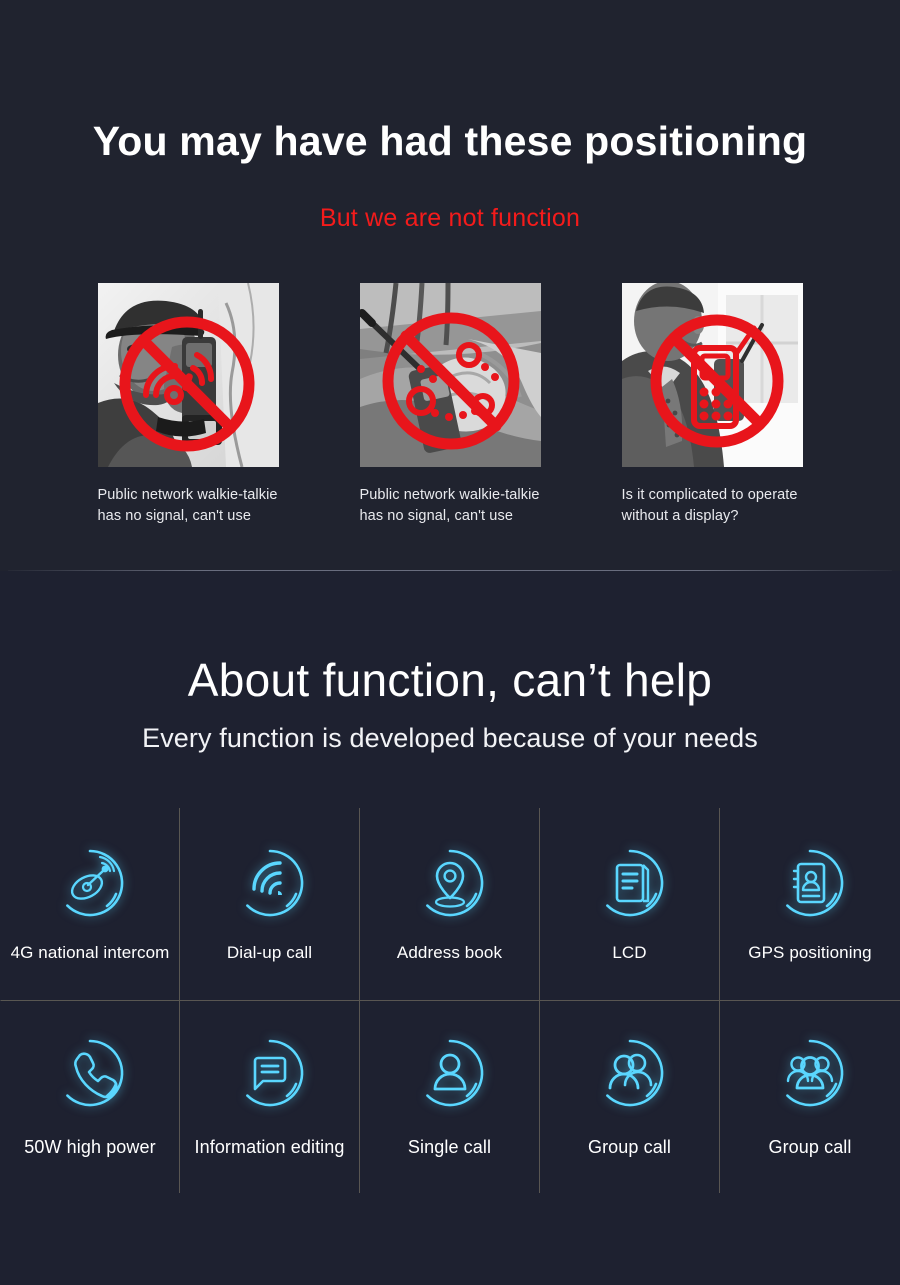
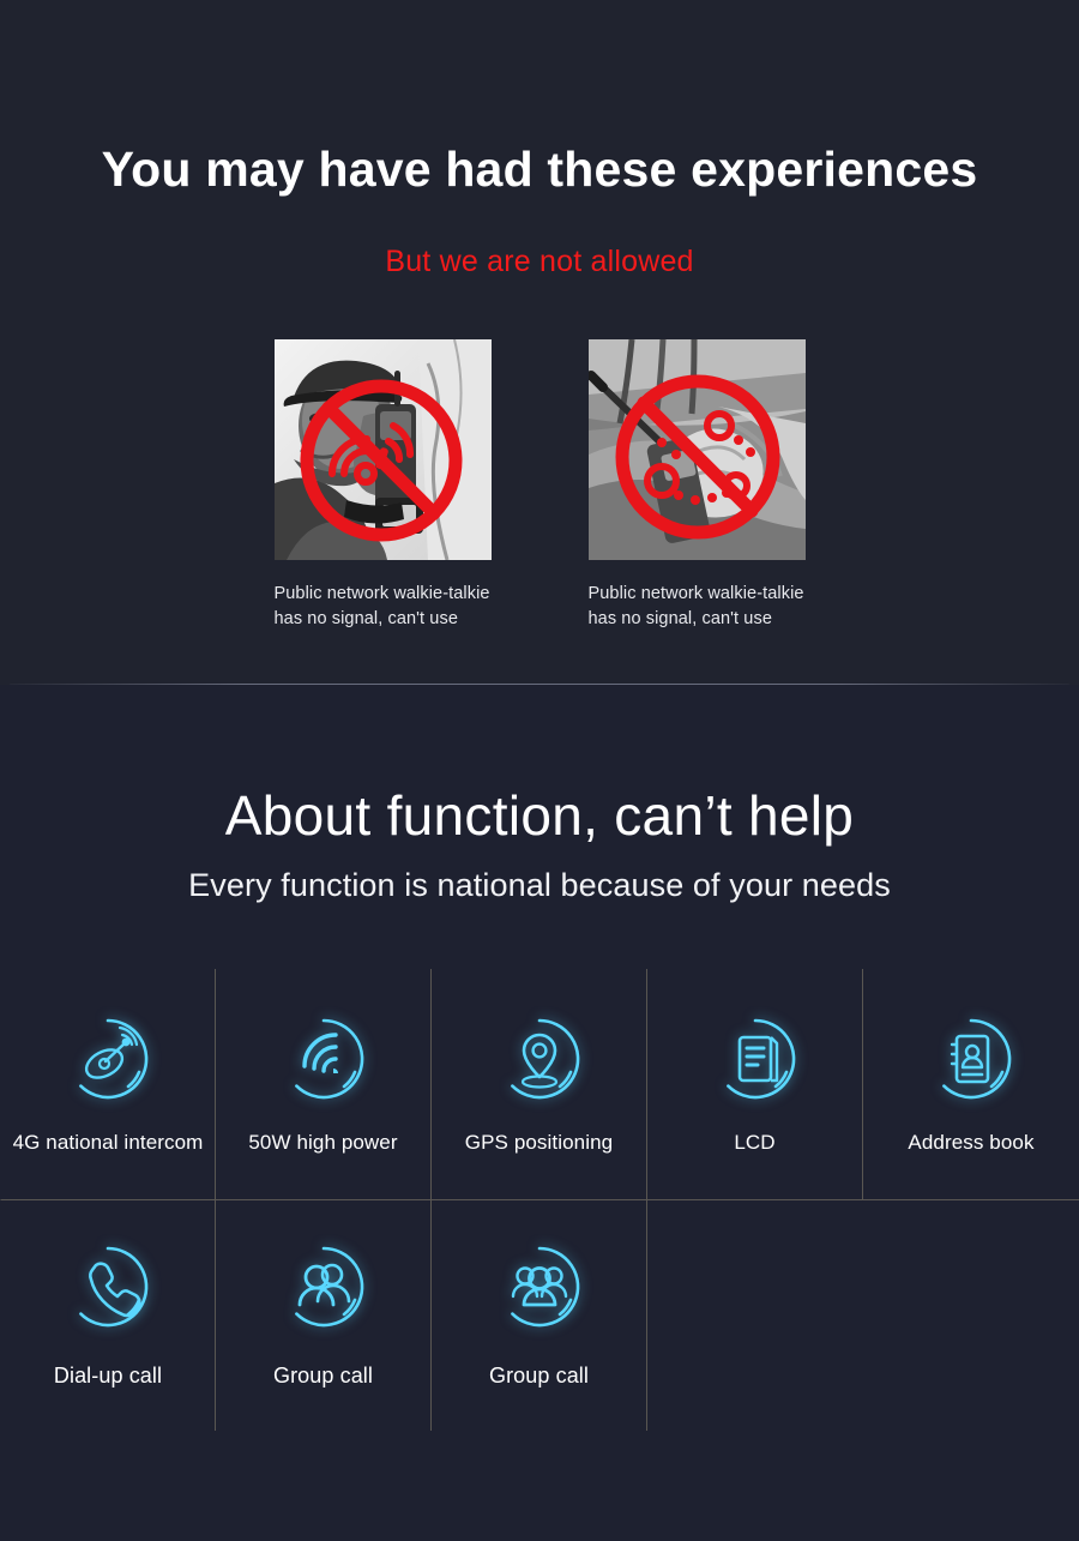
- You may have had these positioning
+ You may have had these experiences
- But we are not function
+ But we are not allowed
  Public network walkie-talkie has no signal, can't use
  Public network walkie-talkie has no signal, can't use
- Is it complicated to operate without a display?
  About function, can’t help
- Every function is developed because of your needs
+ Every function is national because of your needs
  4G national intercom
- Dial-up call
+ 50W high power
- Address book
+ GPS positioning
  LCD
- GPS positioning
+ Address book
- 50W high power
+ Dial-up call
- Information editing
- Single call
  Group call
  Group call
